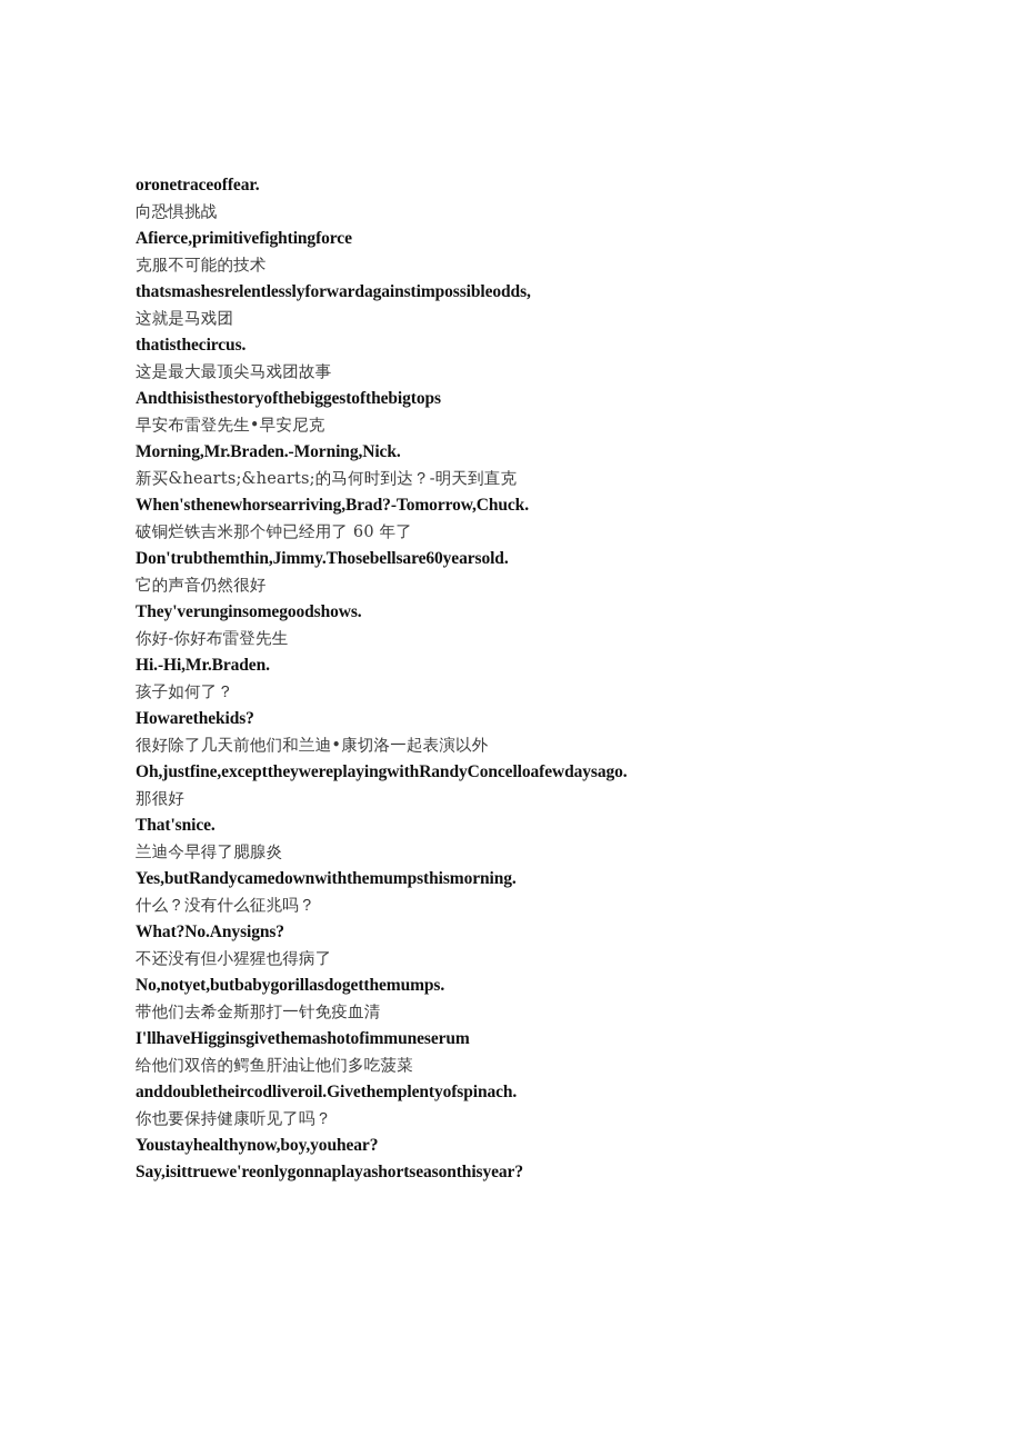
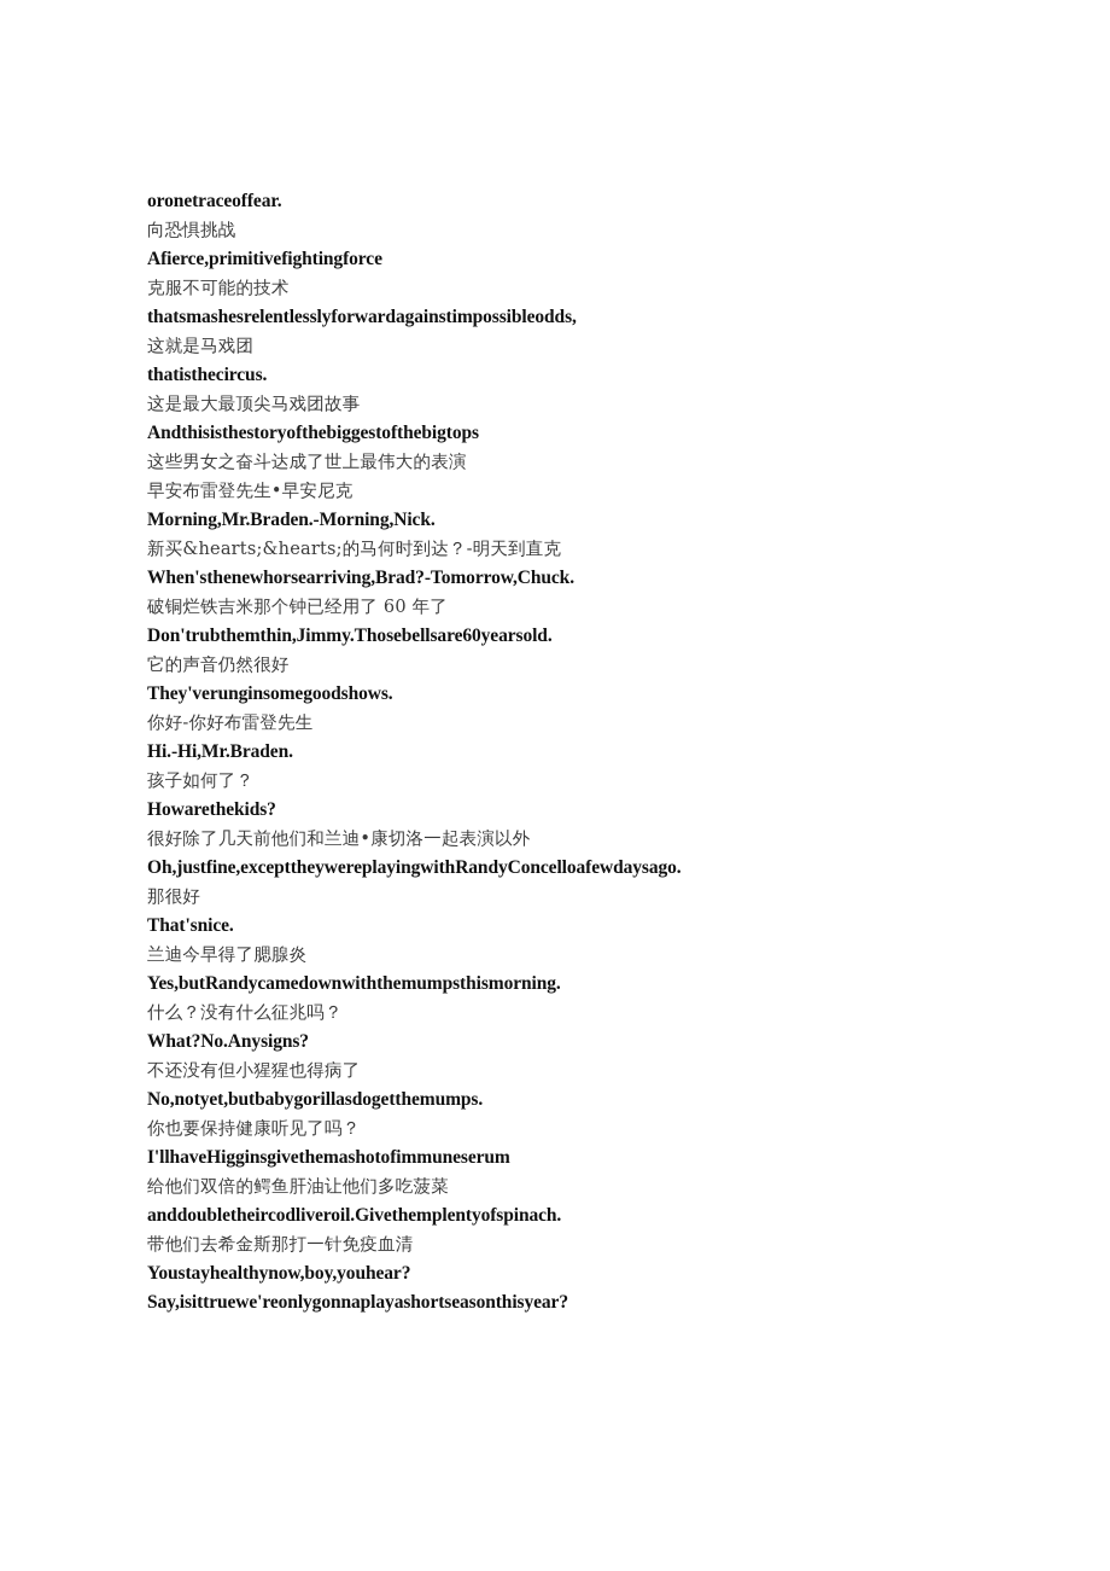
  oronetraceoffear.
  向恐惧挑战
  Afierce,primitivefightingforce
  克服不可能的技术
  thatsmashesrelentlesslyforwardagainstimpossibleodds,
  这就是马戏团
  thatisthecircus.
  这是最大最顶尖马戏团故事
  Andthisisthestoryofthebiggestofthebigtops
+ 这些男女之奋斗达成了世上最伟大的表演
  早安布雷登先生•早安尼克
  Morning,Mr.Braden.-Morning,Nick.
  新买&hearts;&hearts;的马何时到达？-明天到直克
  When'sthenewhorsearriving,Brad?-Tomorrow,Chuck.
  破铜烂铁吉米那个钟已经用了 60 年了
  Don'trubthemthin,Jimmy.Thosebellsare60yearsold.
  它的声音仍然很好
  They'verunginsomegoodshows.
  你好-你好布雷登先生
  Hi.-Hi,Mr.Braden.
  孩子如何了？
  Howarethekids?
  很好除了几天前他们和兰迪•康切洛一起表演以外
  Oh,justfine,excepttheywereplayingwithRandyConcelloafewdaysago.
  那很好
  That'snice.
  兰迪今早得了腮腺炎
  Yes,butRandycamedownwiththemumpsthismorning.
  什么？没有什么征兆吗？
  What?No.Anysigns?
  不还没有但小猩猩也得病了
  No,notyet,butbabygorillasdogetthemumps.
- 带他们去希金斯那打一针免疫血清
+ 你也要保持健康听见了吗？
  I'llhaveHigginsgivethemashotofimmuneserum
  给他们双倍的鳄鱼肝油让他们多吃菠菜
  anddoubletheircodliveroil.Givethemplentyofspinach.
- 你也要保持健康听见了吗？
+ 带他们去希金斯那打一针免疫血清
  Youstayhealthynow,boy,youhear?
  Say,isittruewe'reonlygonnaplayashortseasonthisyear?
